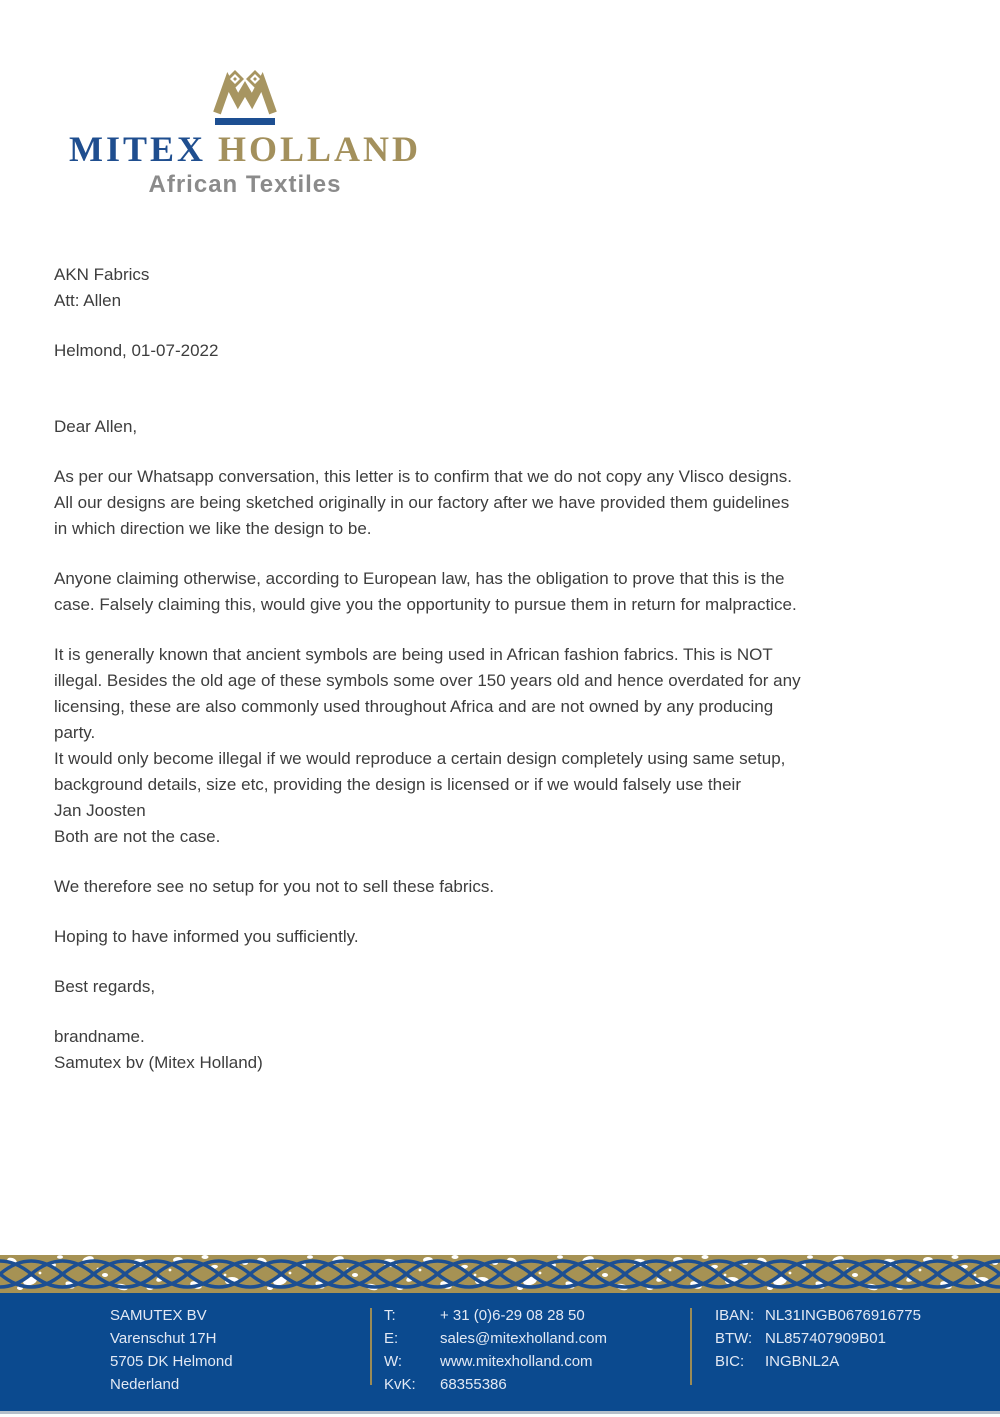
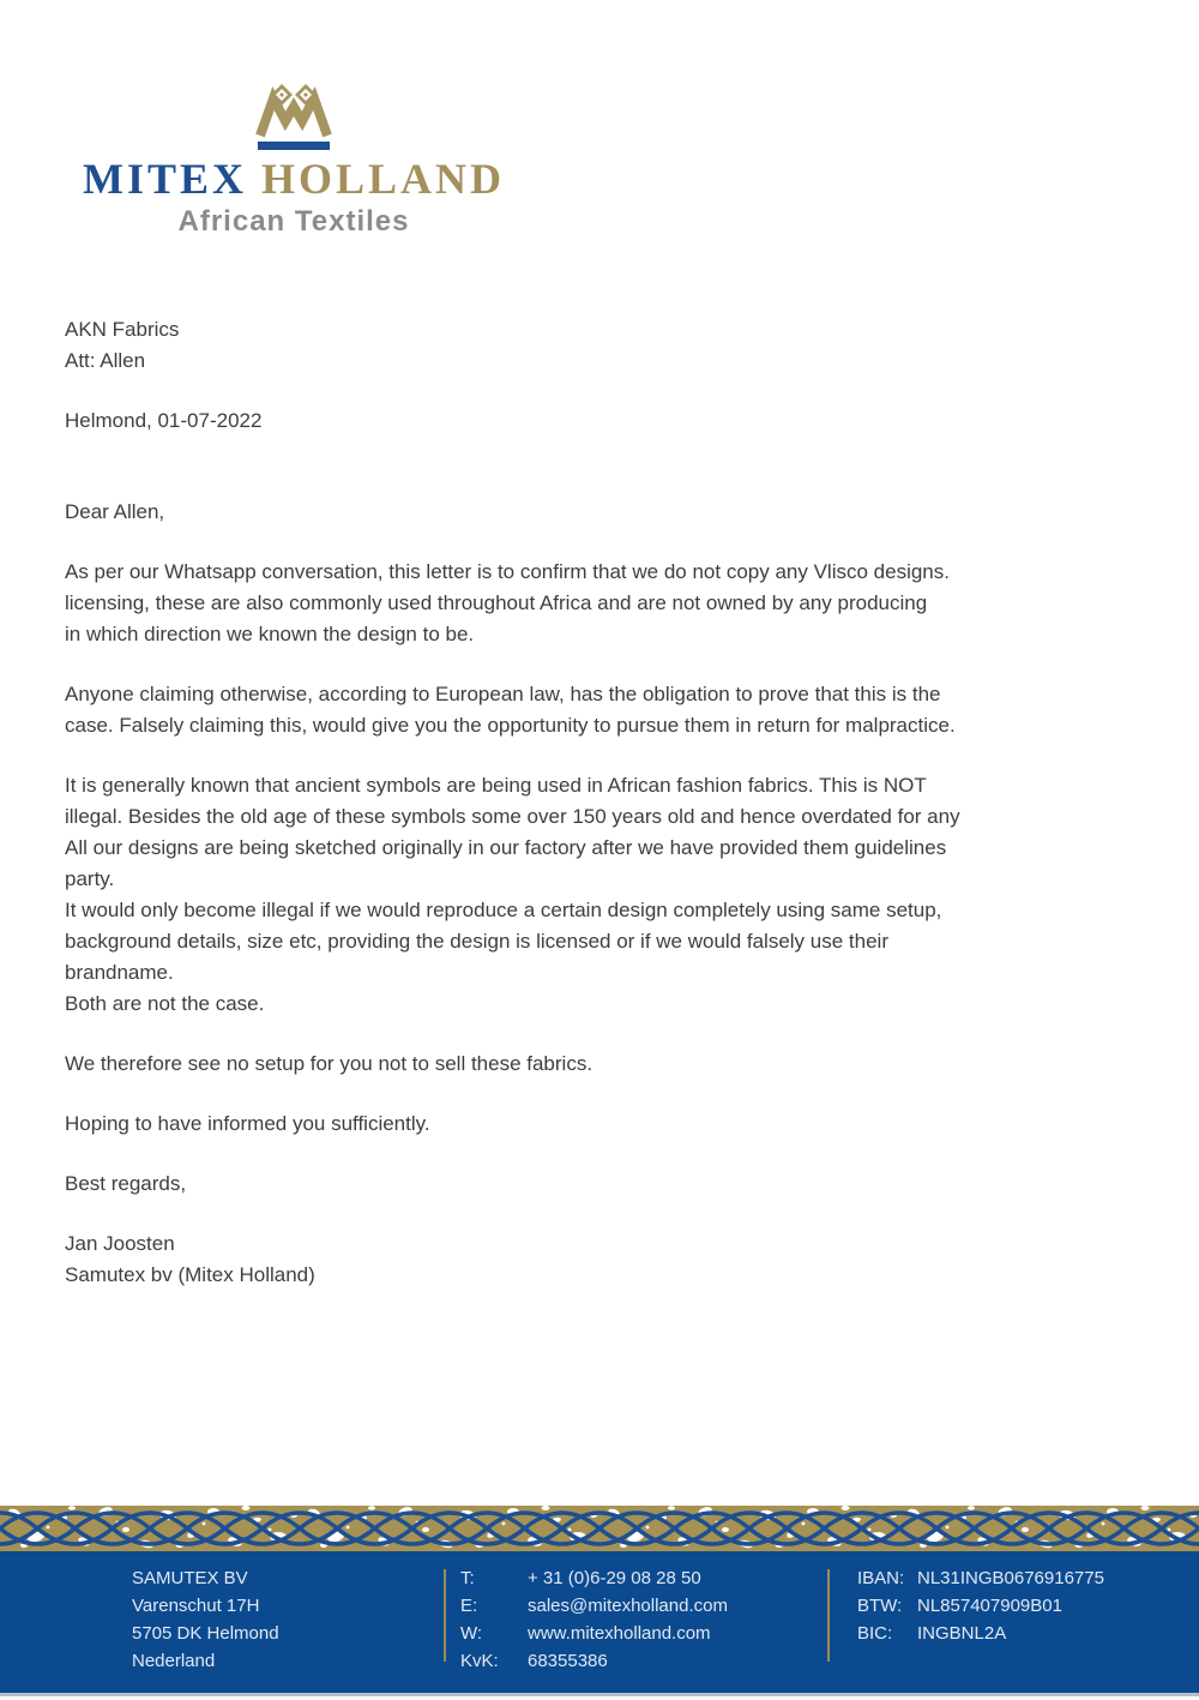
  MITEX HOLLAND
  African Textiles
  AKN Fabrics
  Att: Allen
  Helmond, 01-07-2022
  Dear Allen,
  As per our Whatsapp conversation, this letter is to confirm that we do not copy any Vlisco designs.
- All our designs are being sketched originally in our factory after we have provided them guidelines
+ licensing, these are also commonly used throughout Africa and are not owned by any producing
- in which direction we like the design to be.
+ in which direction we known the design to be.
  Anyone claiming otherwise, according to European law, has the obligation to prove that this is the
  case. Falsely claiming this, would give you the opportunity to pursue them in return for malpractice.
  It is generally known that ancient symbols are being used in African fashion fabrics. This is NOT
  illegal. Besides the old age of these symbols some over 150 years old and hence overdated for any
- licensing, these are also commonly used throughout Africa and are not owned by any producing
+ All our designs are being sketched originally in our factory after we have provided them guidelines
  party.
  It would only become illegal if we would reproduce a certain design completely using same setup,
  background details, size etc, providing the design is licensed or if we would falsely use their
- Jan Joosten
+ brandname.
  Both are not the case.
  We therefore see no setup for you not to sell these fabrics.
  Hoping to have informed you sufficiently.
  Best regards,
- brandname.
+ Jan Joosten
  Samutex bv (Mitex Holland)
  SAMUTEX BV
  Varenschut 17H
  5705 DK Helmond
  Nederland
  T:
  + 31 (0)6-29 08 28 50
  E:
  sales@mitexholland.com
  W:
  www.mitexholland.com
  KvK:
  68355386
  IBAN:
  NL31INGB0676916775
  BTW:
  NL857407909B01
  BIC:
  INGBNL2A
